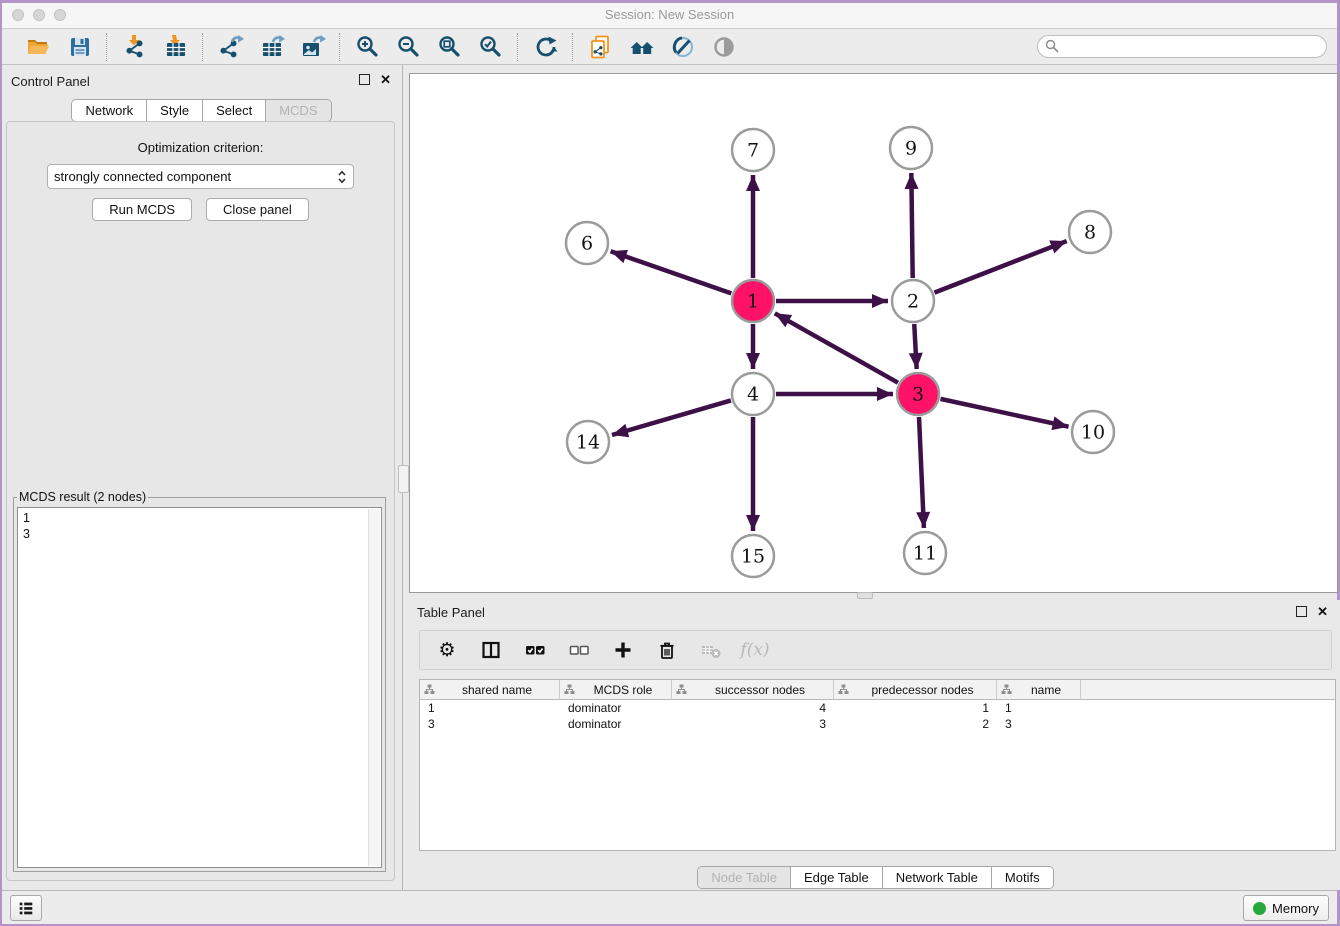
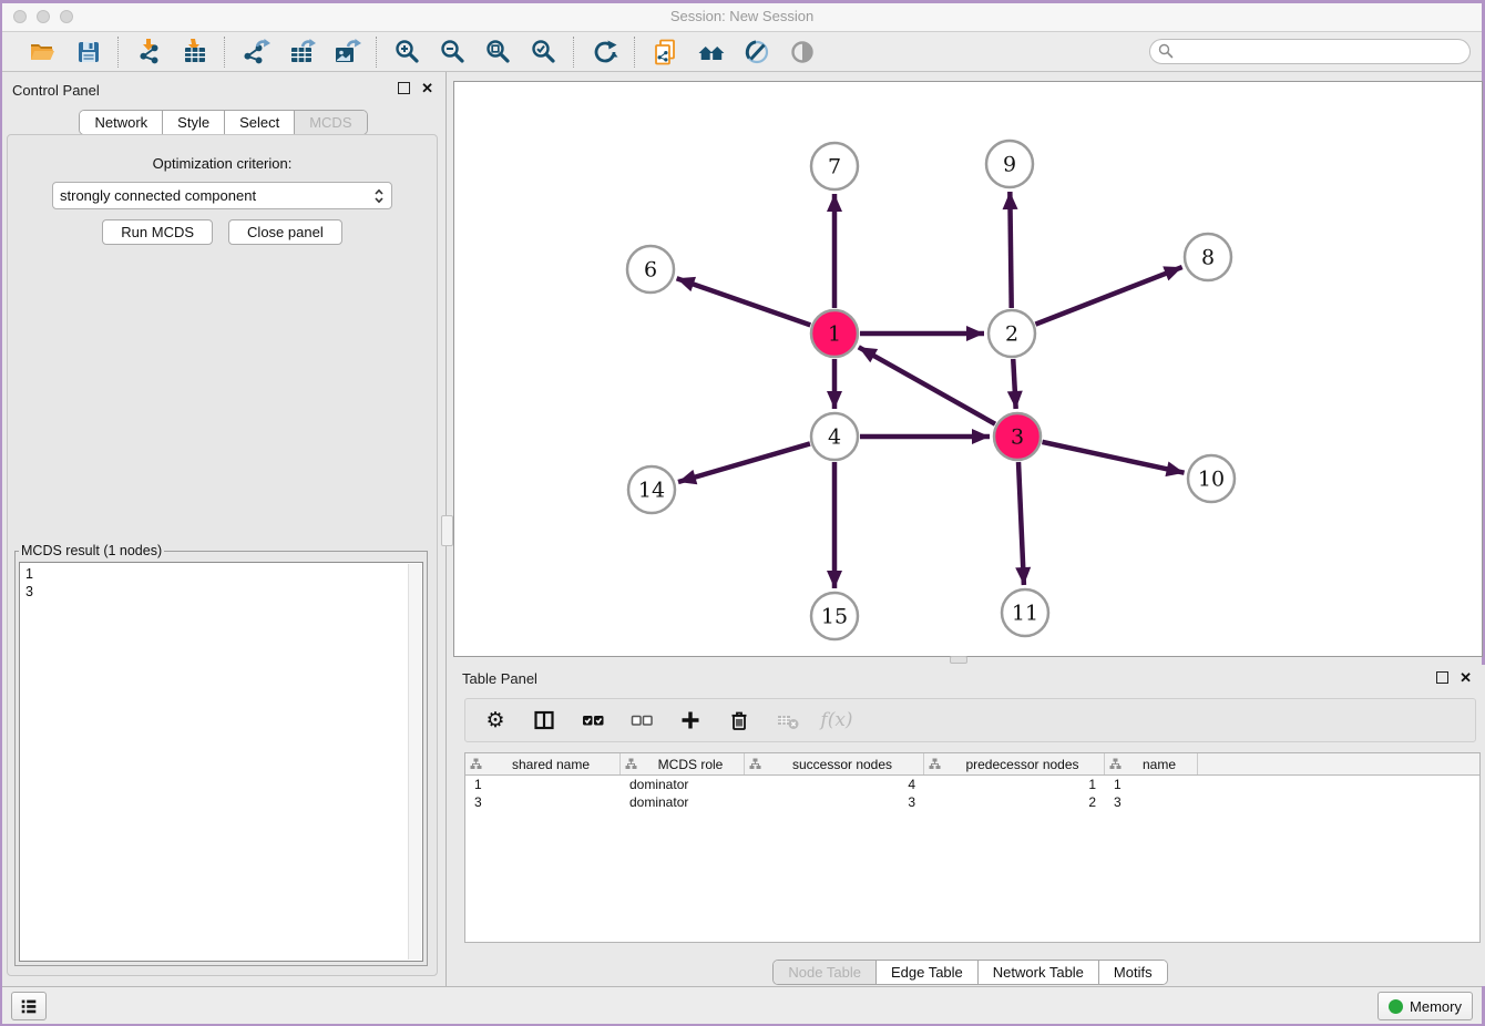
  Session: New Session
  Control Panel
  ✕
  Network
  Style
  Select
  MCDS
  Optimization criterion:
  strongly connected component
  Run MCDS
  Close panel
- MCDS result (2 nodes)
+ MCDS result (1 nodes)
  1
  3
  1
  2
  3
  4
  6
  7
  8
  9
  10
  11
  14
  15
  Table Panel
  ✕
  ⚙
  f(x)
  shared name
  MCDS role
  successor nodes
  predecessor nodes
  name
  1
  dominator
  4
  1
  1
  3
  dominator
  3
  2
  3
  Node Table
  Edge Table
  Network Table
  Motifs
  Memory
